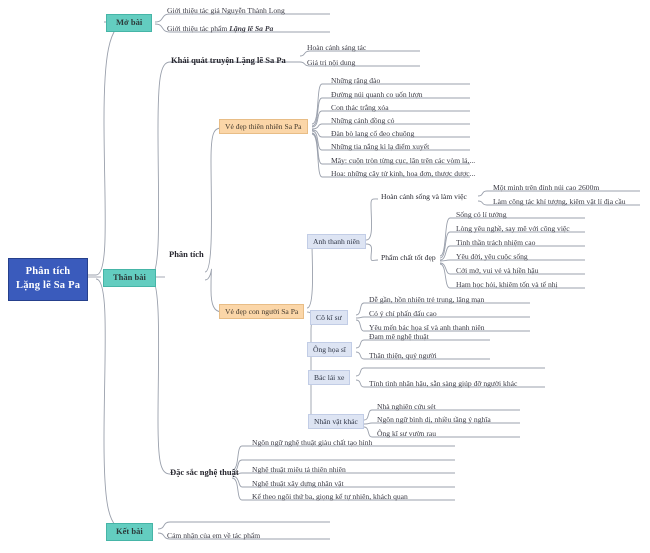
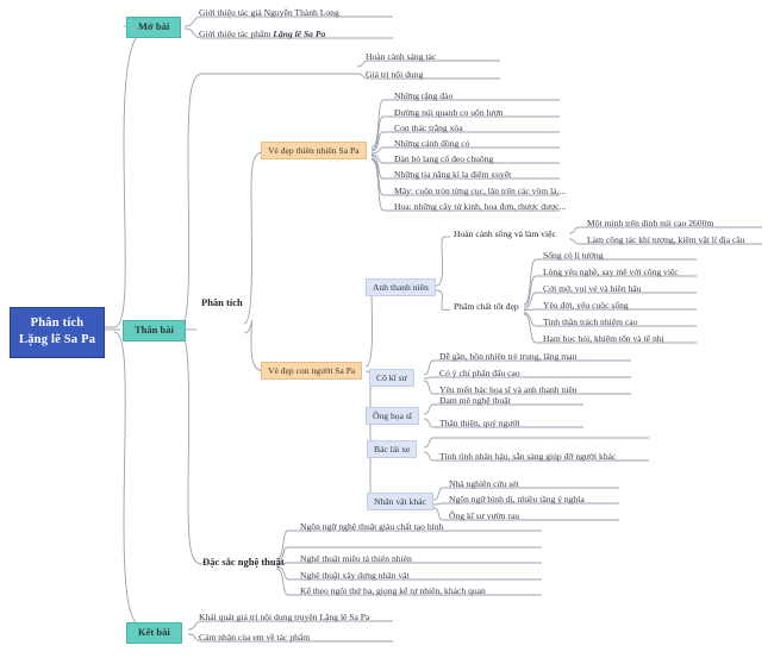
  Phân tích
  Lặng lẽ Sa Pa
  Mở bài
  Giới thiệu tác giả Nguyễn Thành Long
  Giới thiệu tác phẩm Lặng lẽ Sa Pa
  Thân bài
  Kết bài
+ Khái quát giá trị nội dung truyện Lặng lẽ Sa Pa
  Cảm nhận của em về tác phẩm
- Khái quát truyện Lặng lẽ Sa Pa
  Hoàn cảnh sáng tác
  Giá trị nội dung
  Phân tích
  Đặc sắc nghệ thuật
  Ngôn ngữ nghệ thuật giàu chất tạo hình
  Nghệ thuật miêu tả thiên nhiên
  Nghệ thuật xây dựng nhân vật
  Kể theo ngôi thứ ba, giọng kể tự nhiên, khách quan
  Vẻ đẹp thiên nhiên Sa Pa
  Những rặng đào
  Đường núi quanh co uốn lượn
  Con thác trắng xóa
  Những cánh đồng cỏ
  Đàn bò lang cổ đeo chuông
  Những tia nắng kì lạ điểm xuyết
  Mây: cuộn tròn từng cục, lăn trên các vòm lá,...
  Hoa: những cây tử kinh, hoa đơn, thược dược...
  Vẻ đẹp con người Sa Pa
  Anh thanh niên
  Hoàn cảnh sống và làm việc
  Một mình trên đỉnh núi cao 2600m
  Làm công tác khí tượng, kiêm vật lí địa cầu
  Phẩm chất tốt đẹp
  Sống có lí tưởng
  Lòng yêu nghề, say mê với công việc
- Tinh thần trách nhiệm cao
+ Cởi mở, vui vẻ và hiền hậu
  Yêu đời, yêu cuộc sống
- Cởi mở, vui vẻ và hiền hậu
+ Tinh thần trách nhiệm cao
  Ham học hỏi, khiêm tốn và tế nhị
  Cô kĩ sư
  Dễ gần, hồn nhiên trẻ trung, lãng mạn
  Có ý chí phấn đấu cao
  Yêu mến bác họa sĩ và anh thanh niên
  Ông họa sĩ
  Đam mê nghệ thuật
  Thân thiện, quý người
  Bác lái xe
  Tính tình nhân hậu, sẵn sàng giúp đỡ người khác
  Nhân vật khác
  Nhà nghiên cứu sét
  Ngôn ngữ bình dị, nhiều tầng ý nghĩa
  Ông kĩ sư vườn rau
